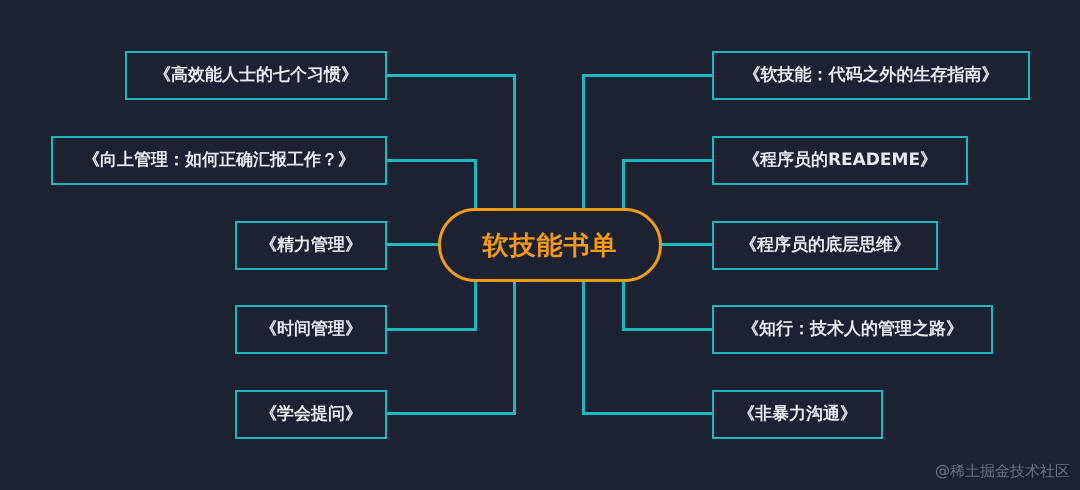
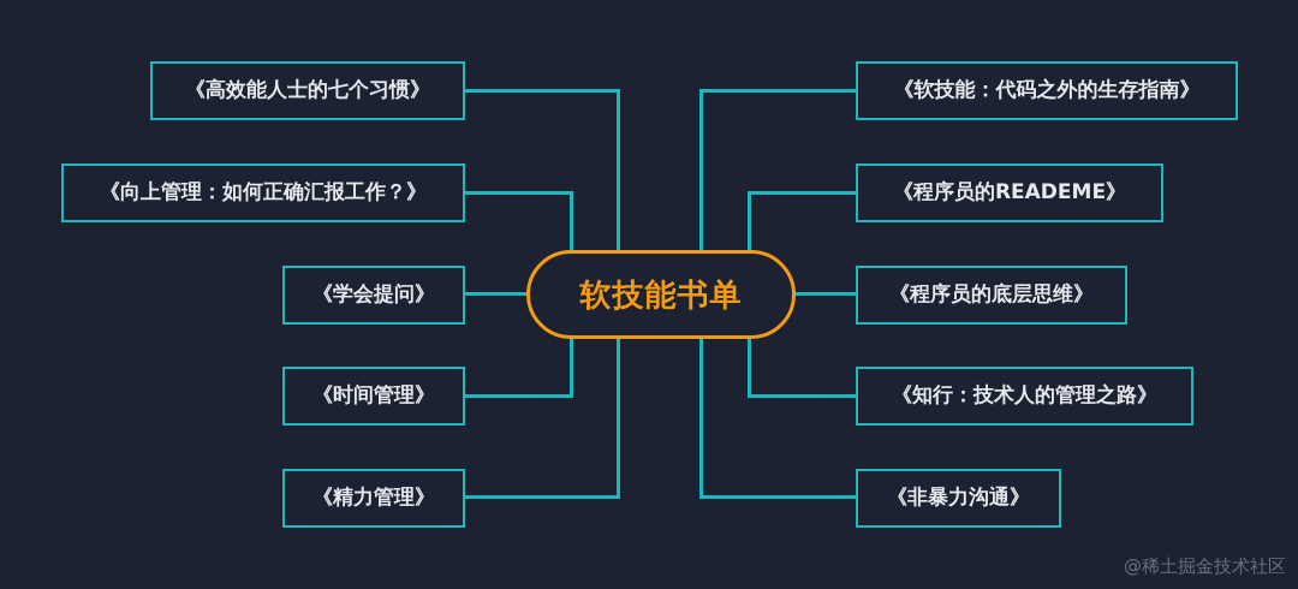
  软技能书单
  《高效能人士的七个习惯》
  《向上管理：如何正确汇报工作？》
- 《精力管理》
+ 《学会提问》
  《时间管理》
- 《学会提问》
+ 《精力管理》
  《软技能：代码之外的生存指南》
  《程序员的READEME》
  《程序员的底层思维》
  《知行：技术人的管理之路》
  《非暴力沟通》
  @稀土掘金技术社区
